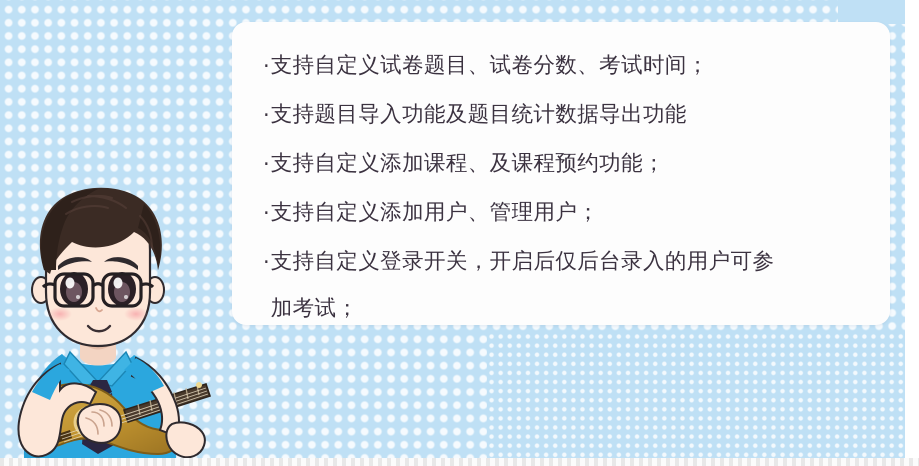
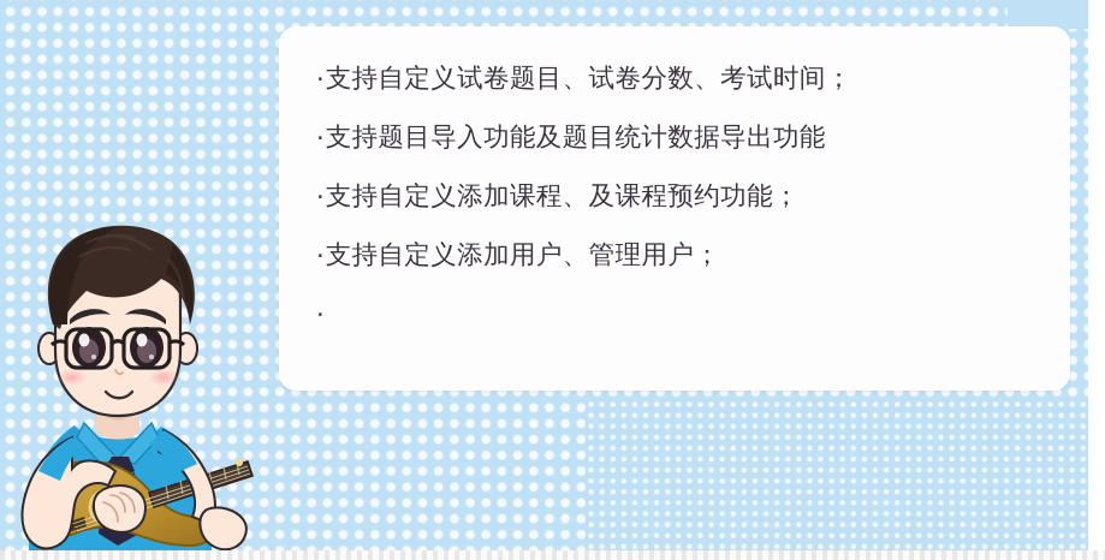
  ·
  支持自定义试卷题目、试卷分数、考试时间；
  ·
  支持题目导入功能及题目统计数据导出功能
  ·
  支持自定义添加课程、及课程预约功能；
  ·
  支持自定义添加用户、管理用户；
  ·
- 支持自定义登录开关，开启后仅后台录入的用户可参
- 加考试；
